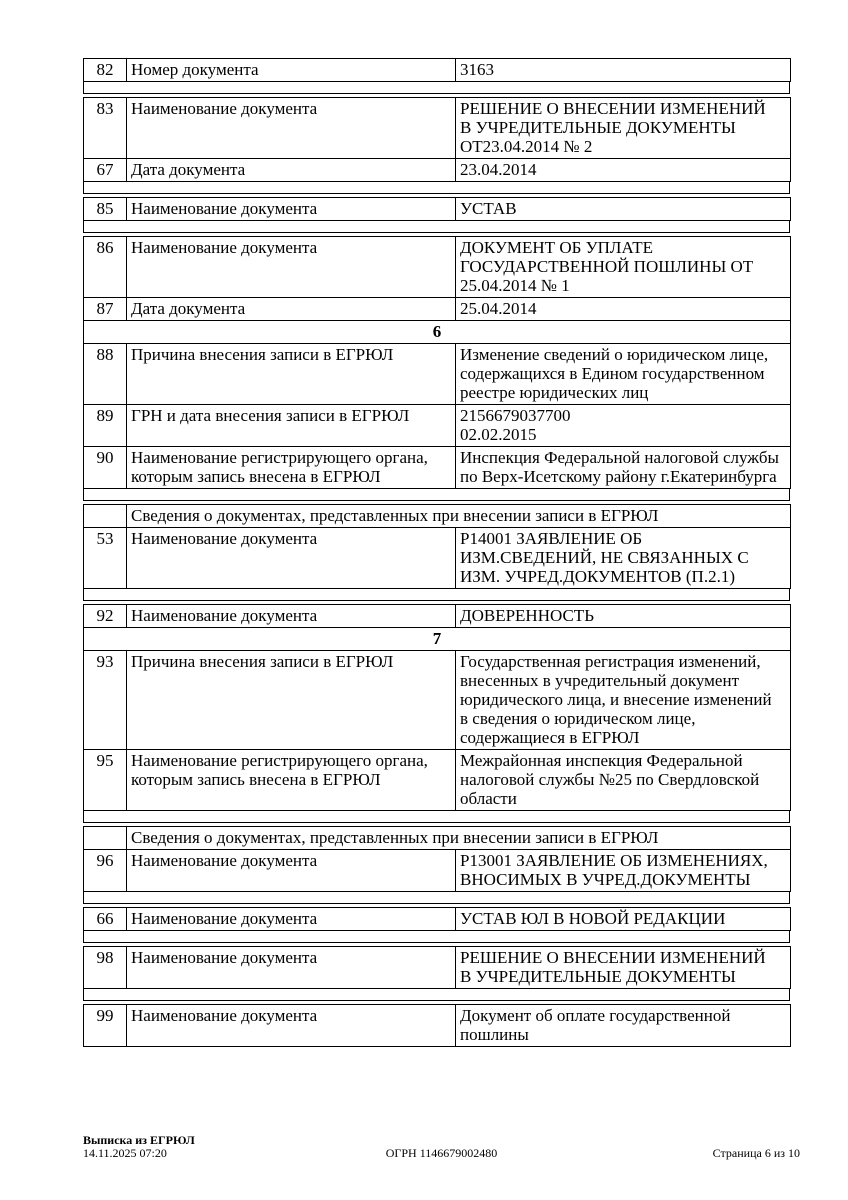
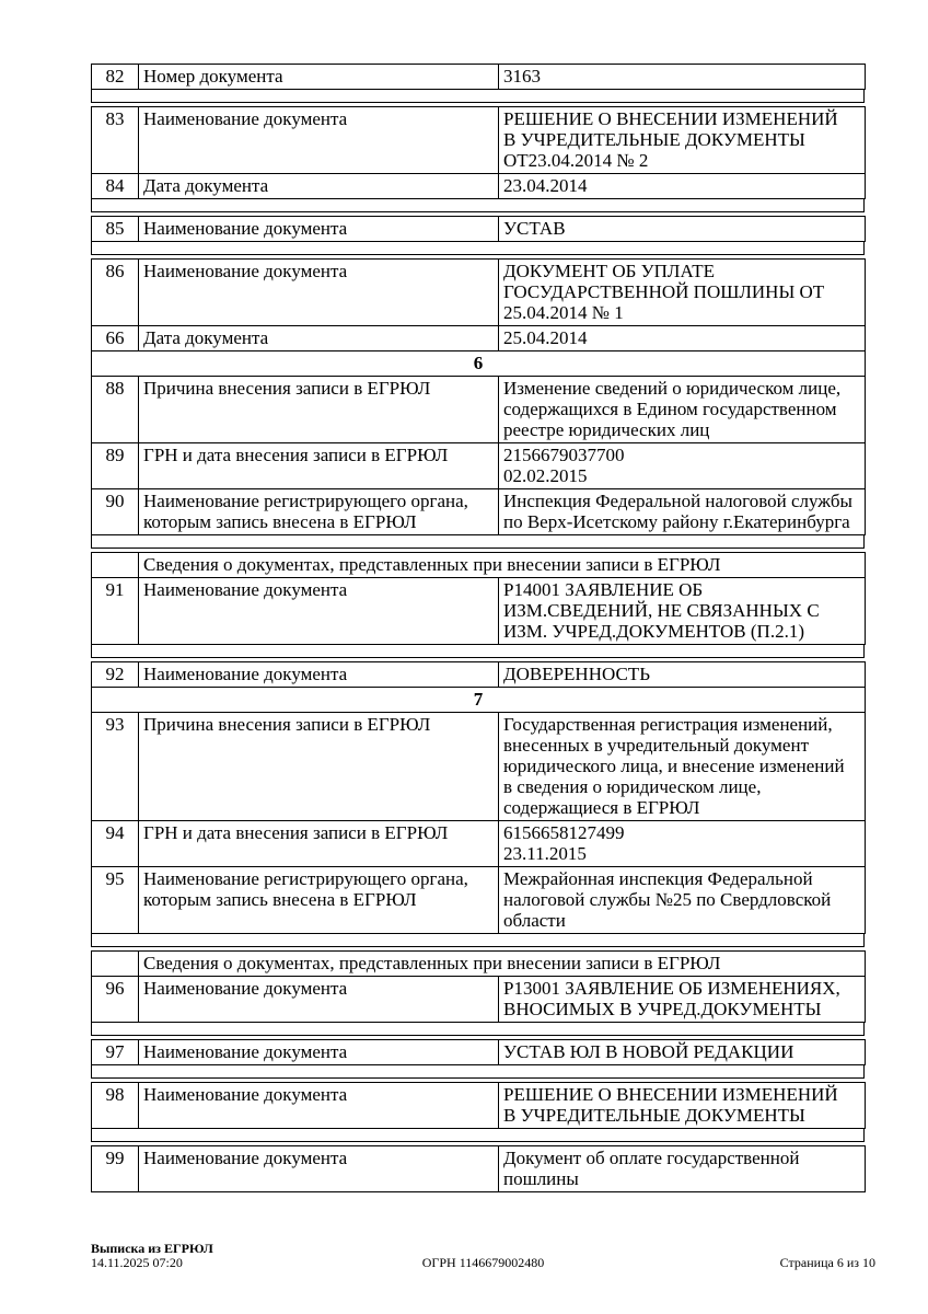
  82	Номер документа	3163
  83	Наименование документа	РЕШЕНИЕ О ВНЕСЕНИИ ИЗМЕНЕНИЙ В УЧРЕДИТЕЛЬНЫЕ ДОКУМЕНТЫ ОТ23.04.2014 № 2
- 67	Дата документа	23.04.2014
+ 84	Дата документа	23.04.2014
  85	Наименование документа	УСТАВ
  86	Наименование документа	ДОКУМЕНТ ОБ УПЛАТЕ ГОСУДАРСТВЕННОЙ ПОШЛИНЫ ОТ 25.04.2014 № 1
- 87	Дата документа	25.04.2014
+ 66	Дата документа	25.04.2014
  6
  88	Причина внесения записи в ЕГРЮЛ	Изменение сведений о юридическом лице, содержащихся в Едином государственном реестре юридических лиц
  89	ГРН и дата внесения записи в ЕГРЮЛ	2156679037700 02.02.2015
  90	Наименование регистрирующего органа, которым запись внесена в ЕГРЮЛ	Инспекция Федеральной налоговой службы по Верх-Исетскому району г.Екатеринбурга
  	Сведения о документах, представленных при внесении записи в ЕГРЮЛ
- 53	Наименование документа	Р14001 ЗАЯВЛЕНИЕ ОБ ИЗМ.СВЕДЕНИЙ, НЕ СВЯЗАННЫХ С ИЗМ. УЧРЕД.ДОКУМЕНТОВ (П.2.1)
+ 91	Наименование документа	Р14001 ЗАЯВЛЕНИЕ ОБ ИЗМ.СВЕДЕНИЙ, НЕ СВЯЗАННЫХ С ИЗМ. УЧРЕД.ДОКУМЕНТОВ (П.2.1)
  92	Наименование документа	ДОВЕРЕННОСТЬ
  7
  93	Причина внесения записи в ЕГРЮЛ	Государственная регистрация изменений, внесенных в учредительный документ юридического лица, и внесение изменений в сведения о юридическом лице, содержащиеся в ЕГРЮЛ
+ 94	ГРН и дата внесения записи в ЕГРЮЛ	6156658127499 23.11.2015
  95	Наименование регистрирующего органа, которым запись внесена в ЕГРЮЛ	Межрайонная инспекция Федеральной налоговой службы №25 по Свердловской области
  	Сведения о документах, представленных при внесении записи в ЕГРЮЛ
  96	Наименование документа	Р13001 ЗАЯВЛЕНИЕ ОБ ИЗМЕНЕНИЯХ, ВНОСИМЫХ В УЧРЕД.ДОКУМЕНТЫ
- 66	Наименование документа	УСТАВ ЮЛ В НОВОЙ РЕДАКЦИИ
+ 97	Наименование документа	УСТАВ ЮЛ В НОВОЙ РЕДАКЦИИ
  98	Наименование документа	РЕШЕНИЕ О ВНЕСЕНИИ ИЗМЕНЕНИЙ В УЧРЕДИТЕЛЬНЫЕ ДОКУМЕНТЫ
  99	Наименование документа	Документ об оплате государственной пошлины
  Выписка из ЕГРЮЛ
  14.11.2025 07:20
  ОГРН 1146679002480
  Страница 6 из 10
